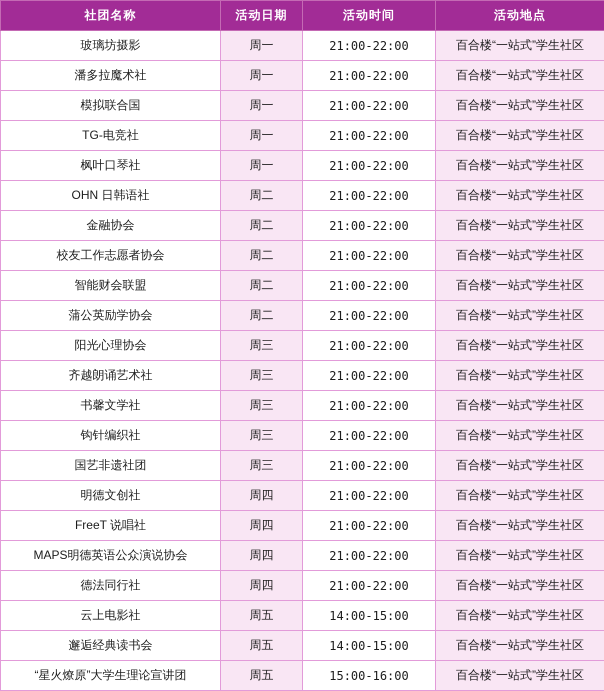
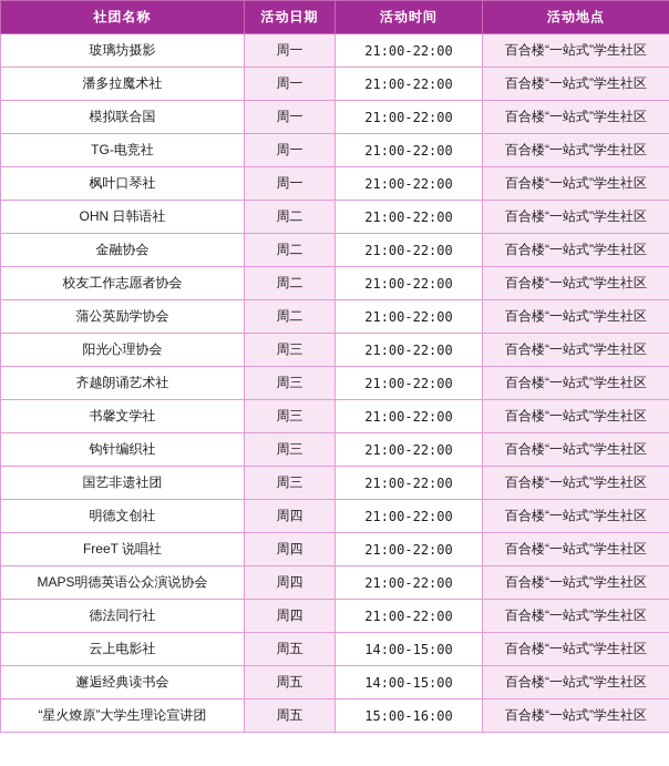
  社团名称	活动日期	活动时间	活动地点
  玻璃坊摄影	周一	21:00-22:00	百合楼“一站式”学生社区
  潘多拉魔术社	周一	21:00-22:00	百合楼“一站式”学生社区
  模拟联合国	周一	21:00-22:00	百合楼“一站式”学生社区
  TG-电竞社	周一	21:00-22:00	百合楼“一站式”学生社区
  枫叶口琴社	周一	21:00-22:00	百合楼“一站式”学生社区
  OHN 日韩语社	周二	21:00-22:00	百合楼“一站式”学生社区
  金融协会	周二	21:00-22:00	百合楼“一站式”学生社区
  校友工作志愿者协会	周二	21:00-22:00	百合楼“一站式”学生社区
- 智能财会联盟	周二	21:00-22:00	百合楼“一站式”学生社区
  蒲公英励学协会	周二	21:00-22:00	百合楼“一站式”学生社区
  阳光心理协会	周三	21:00-22:00	百合楼“一站式”学生社区
  齐越朗诵艺术社	周三	21:00-22:00	百合楼“一站式”学生社区
  书馨文学社	周三	21:00-22:00	百合楼“一站式”学生社区
  钩针编织社	周三	21:00-22:00	百合楼“一站式”学生社区
  国艺非遗社团	周三	21:00-22:00	百合楼“一站式”学生社区
  明德文创社	周四	21:00-22:00	百合楼“一站式”学生社区
  FreeT 说唱社	周四	21:00-22:00	百合楼“一站式”学生社区
  MAPS明德英语公众演说协会	周四	21:00-22:00	百合楼“一站式”学生社区
  德法同行社	周四	21:00-22:00	百合楼“一站式”学生社区
  云上电影社	周五	14:00-15:00	百合楼“一站式”学生社区
  邂逅经典读书会	周五	14:00-15:00	百合楼“一站式”学生社区
  “星火燎原”大学生理论宣讲团	周五	15:00-16:00	百合楼“一站式”学生社区
